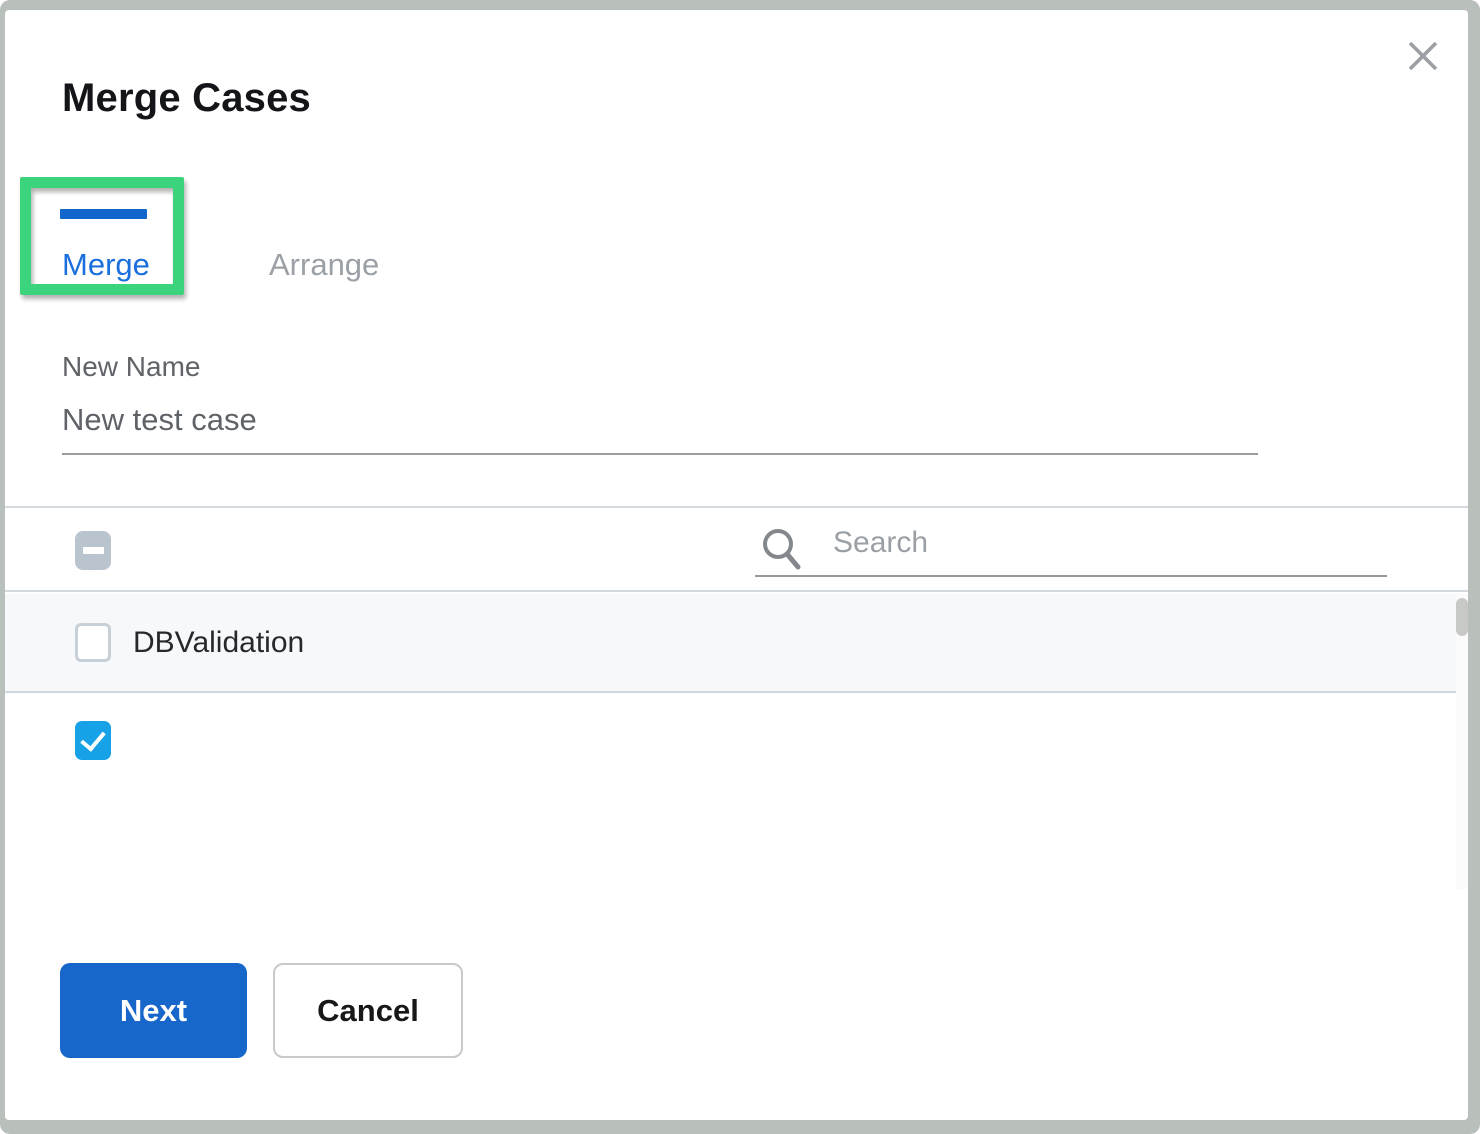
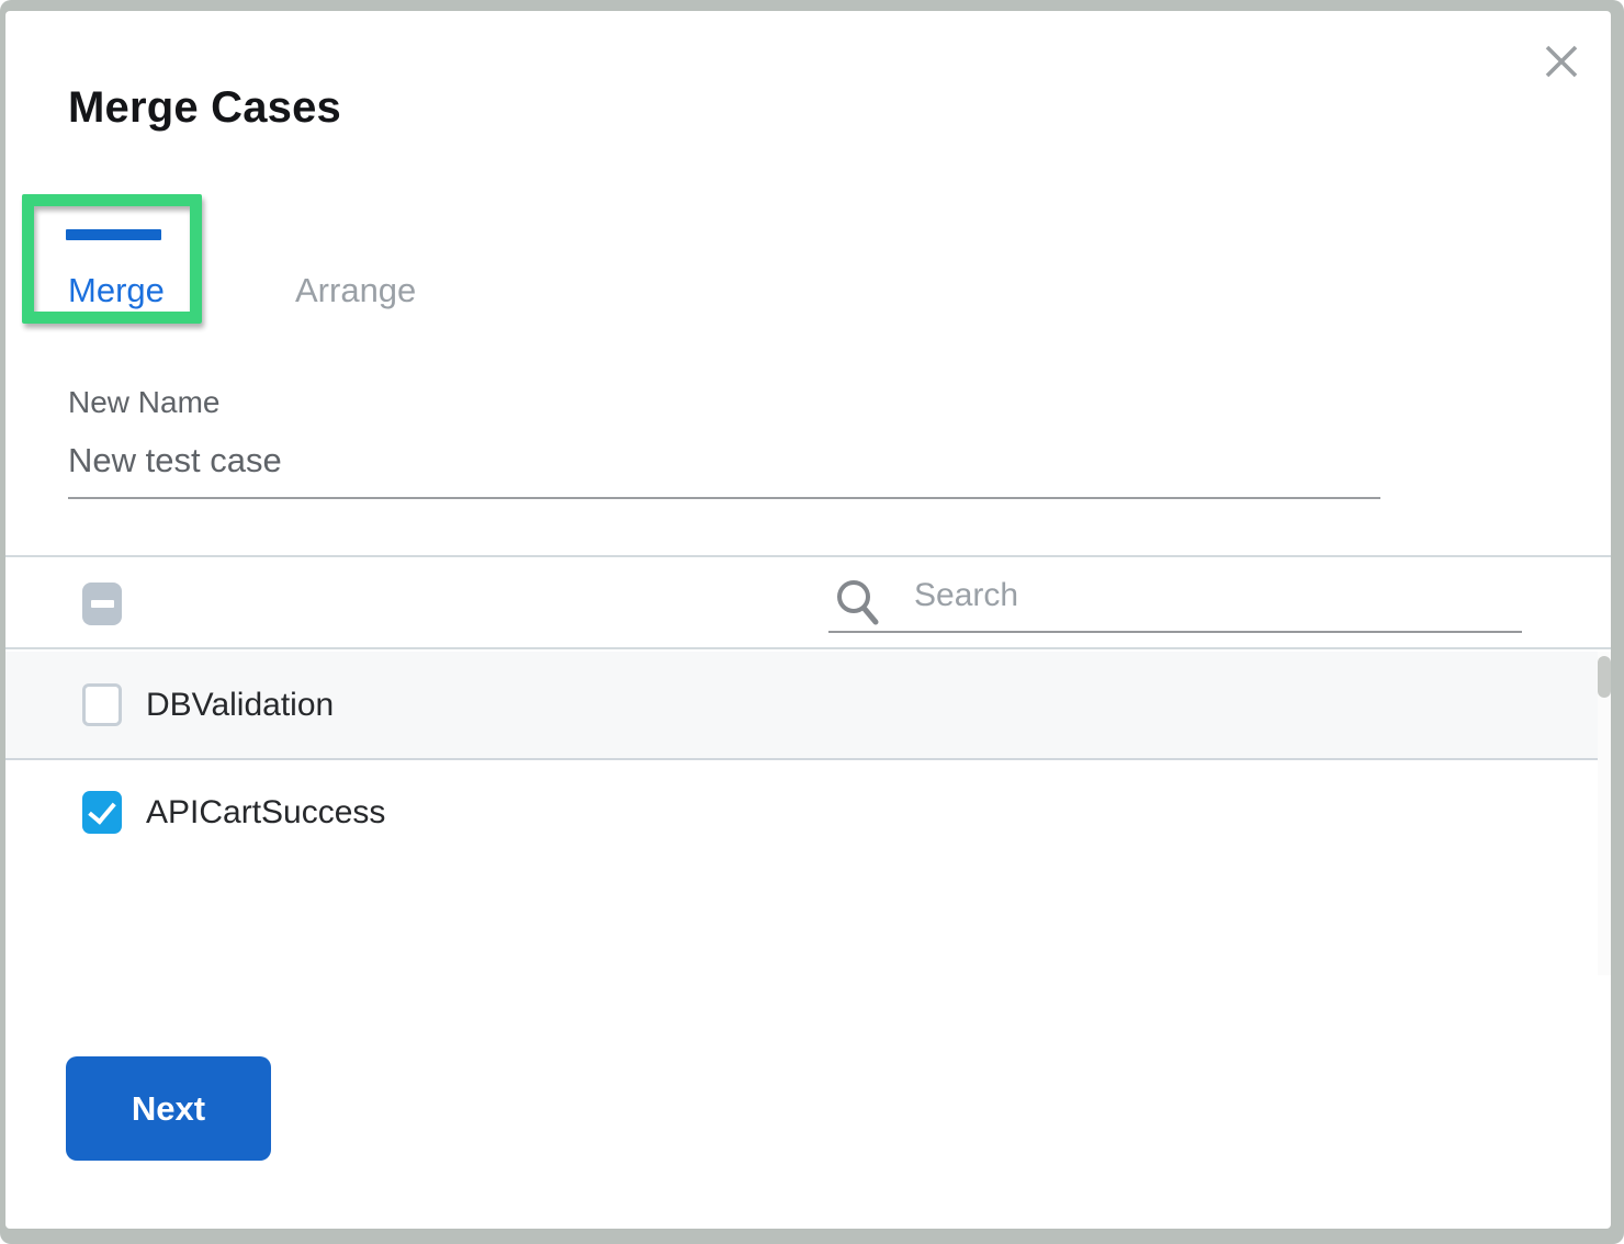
  Merge Cases
  Merge
  Arrange
  New Name
  New test case
  Search
  DBValidation
+ APICartSuccess
  Next
- Cancel
